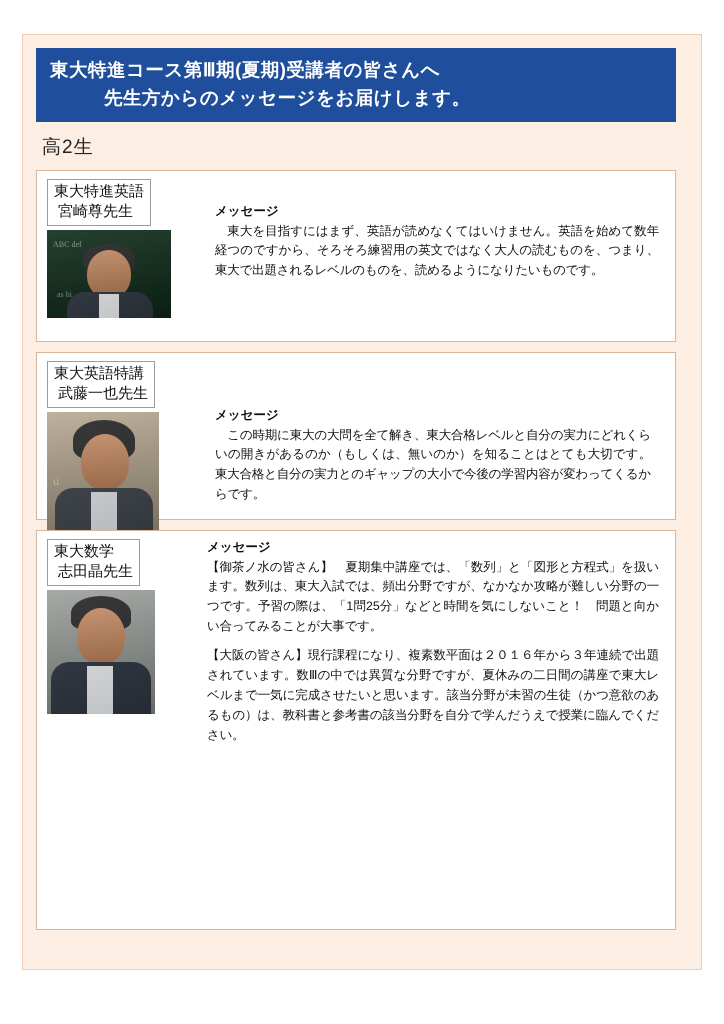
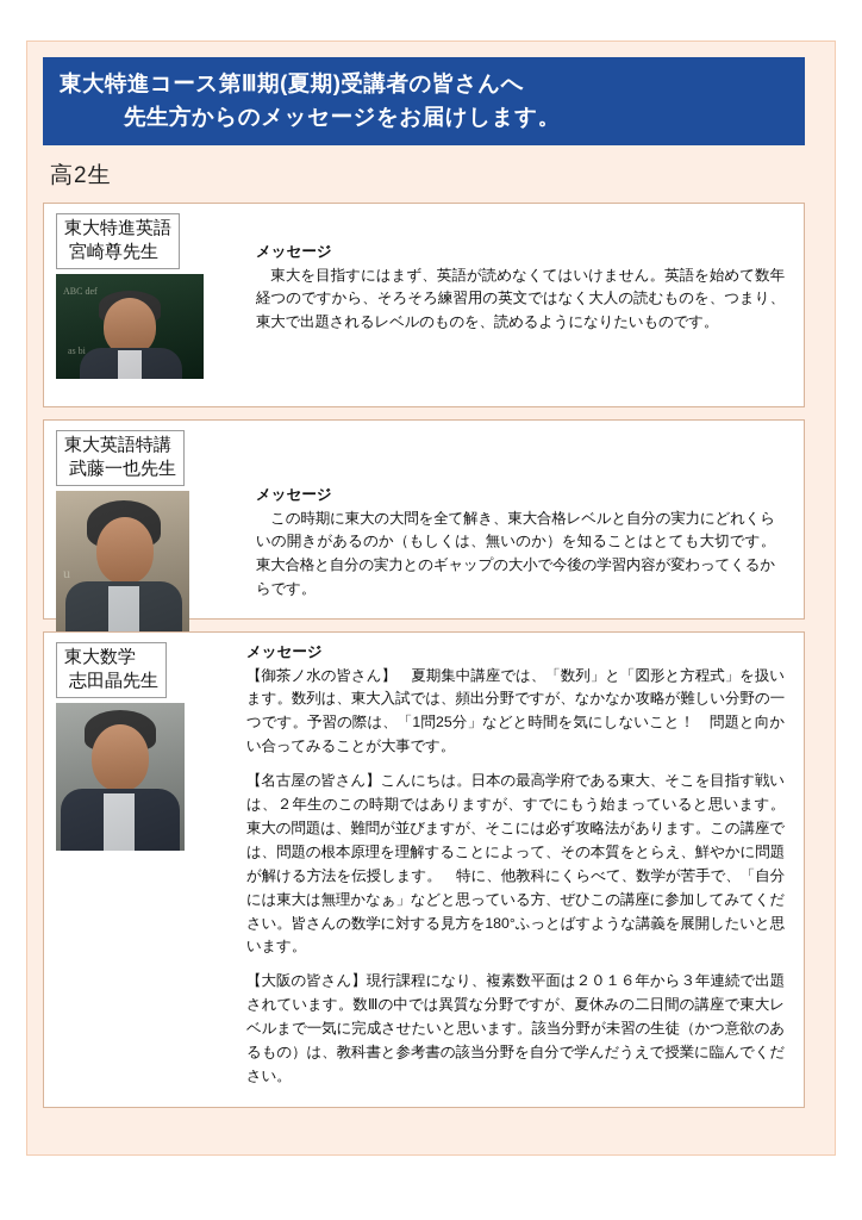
  東大特進コース第Ⅲ期(夏期)受講者の皆さんへ
  先生方からのメッセージをお届けします。
  高2生
  東大特進英語
  宮崎尊先生
  メッセージ
  東大を目指すにはまず、英語が読めなくてはいけません。英語を始めて数年経つのですから、そろそろ練習用の英文ではなく大人の読むものを、つまり、東大で出題されるレベルのものを、読めるようになりたいものです。
  東大英語特講
  武藤一也先生
  メッセージ
  この時期に東大の大問を全て解き、東大合格レベルと自分の実力にどれくらいの開きがあるのか（もしくは、無いのか）を知ることはとても大切です。東大合格と自分の実力とのギャップの大小で今後の学習内容が変わってくるからです。
  東大数学
  志田晶先生
  メッセージ
  【御茶ノ水の皆さん】 夏期集中講座では、「数列」と「図形と方程式」を扱います。数列は、東大入試では、頻出分野ですが、なかなか攻略が難しい分野の一つです。予習の際は、「1問25分」などと時間を気にしないこと！ 問題と向かい合ってみることが大事です。
+ 【名古屋の皆さん】こんにちは。日本の最高学府である東大、そこを目指す戦いは、２年生のこの時期ではありますが、すでにもう始まっていると思います。 東大の問題は、難問が並びますが、そこには必ず攻略法があります。この講座では、問題の根本原理を理解することによって、その本質をとらえ、鮮やかに問題が解ける方法を伝授します。 特に、他教科にくらべて、数学が苦手で、「自分には東大は無理かなぁ」などと思っている方、ぜひこの講座に参加してみてください。皆さんの数学に対する見方を180°ふっとばすような講義を展開したいと思います。
  【大阪の皆さん】現行課程になり、複素数平面は２０１６年から３年連続で出題されています。数Ⅲの中では異質な分野ですが、夏休みの二日間の講座で東大レベルまで一気に完成させたいと思います。該当分野が未習の生徒（かつ意欲のあるもの）は、教科書と参考書の該当分野を自分で学んだうえで授業に臨んでください。
